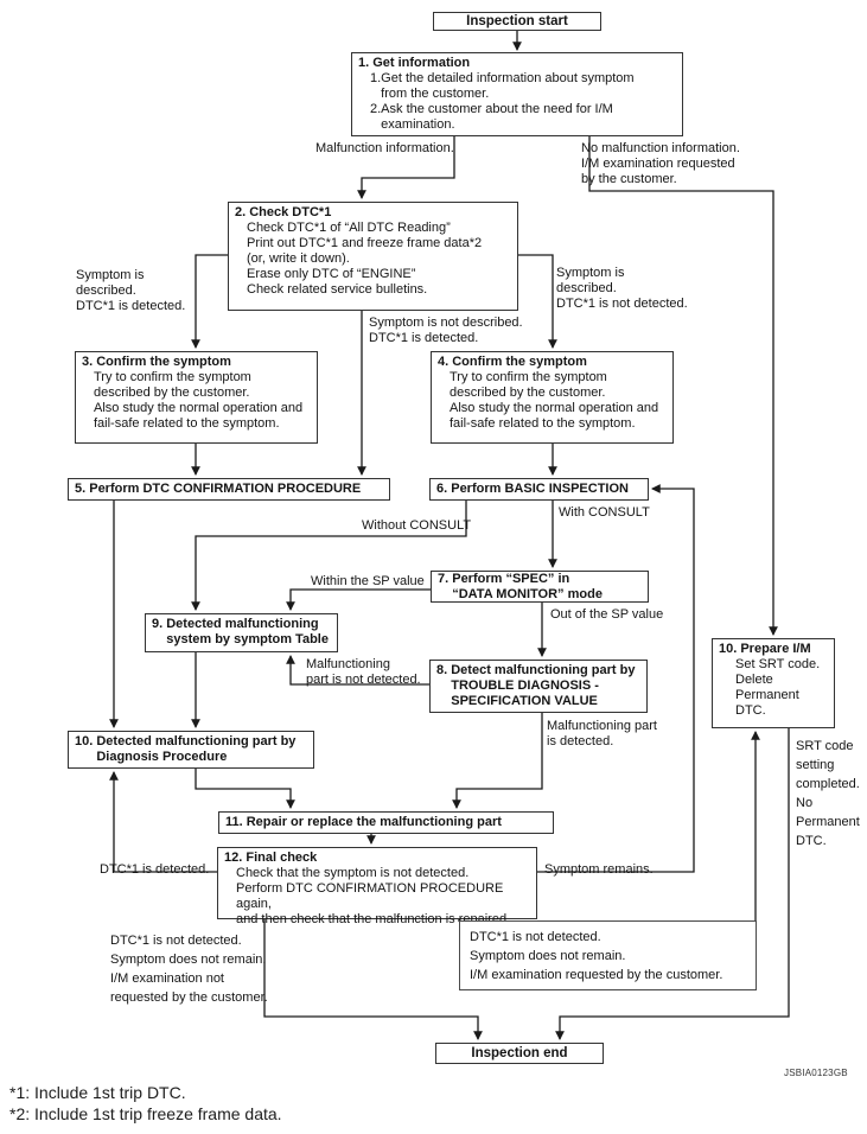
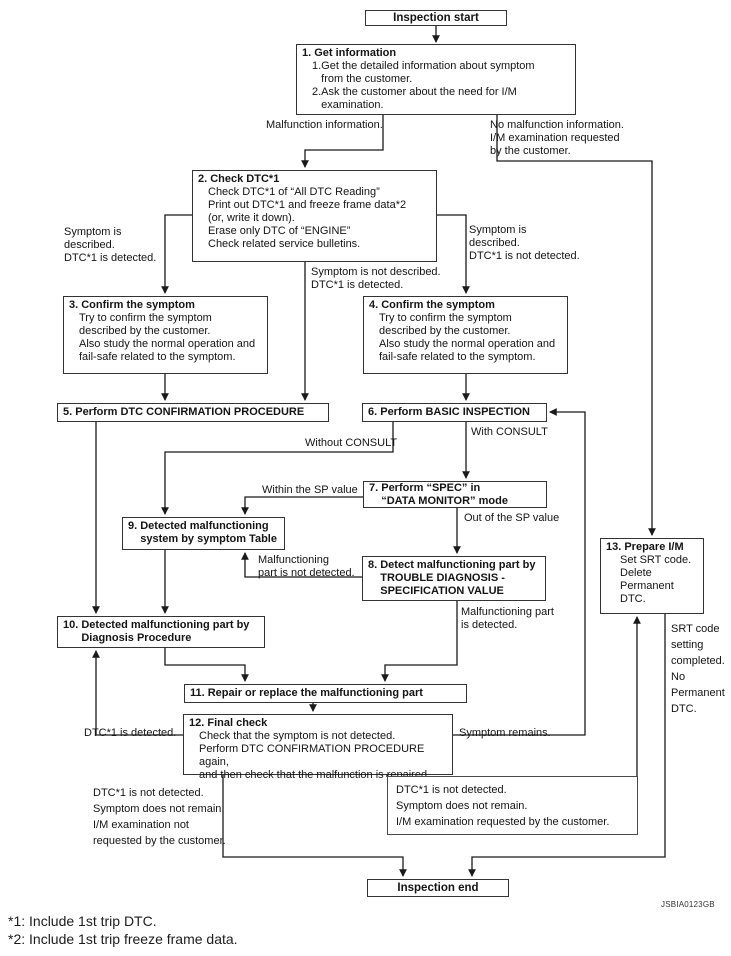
  Inspection start
  1. Get information
  1.Get the detailed information about symptom
  from the customer.
  2.Ask the customer about the need for I/M
  examination.
  2. Check DTC*1
  Check DTC*1 of “All DTC Reading”
  Print out DTC*1 and freeze frame data*2
  (or, write it down).
  Erase only DTC of “ENGINE”
  Check related service bulletins.
  3. Confirm the symptom
  Try to confirm the symptom
  described by the customer.
  Also study the normal operation and
  fail-safe related to the symptom.
  4. Confirm the symptom
  Try to confirm the symptom
  described by the customer.
  Also study the normal operation and
  fail-safe related to the symptom.
  5. Perform DTC CONFIRMATION PROCEDURE
  6. Perform BASIC INSPECTION
  7. Perform “SPEC” in
  “DATA MONITOR” mode
  8. Detect malfunctioning part by
  TROUBLE DIAGNOSIS -
  SPECIFICATION VALUE
  9. Detected malfunctioning
  system by symptom Table
  10. Detected malfunctioning part by
  Diagnosis Procedure
  11. Repair or replace the malfunctioning part
  12. Final check
  Check that the symptom is not detected.
  Perform DTC CONFIRMATION PROCEDURE again,
  and then check that the malfunction is repaired.
- 10. Prepare I/M
+ 13. Prepare I/M
  Set SRT code.
  Delete
  Permanent
  DTC.
  DTC*1 is not detected.
  Symptom does not remain.
  I/M examination requested by the customer.
  Inspection end
  Malfunction information.
  No malfunction information.
  I/M examination requested
  by the customer.
  Symptom is
  described.
  DTC*1 is detected.
  Symptom is
  described.
  DTC*1 is not detected.
  Symptom is not described.
  DTC*1 is detected.
  Without CONSULT
  With CONSULT
  Within the SP value
  Out of the SP value
  Malfunctioning
  part is not detected.
  Malfunctioning part
  is detected.
  DTC*1 is detected.
  Symptom remains.
  SRT code
  setting
  completed.
  No
  Permanent
  DTC.
  DTC*1 is not detected.
  Symptom does not remain.
  I/M examination not
  requested by the customer.
  *1: Include 1st trip DTC.
  *2: Include 1st trip freeze frame data.
  JSBIA0123GB
